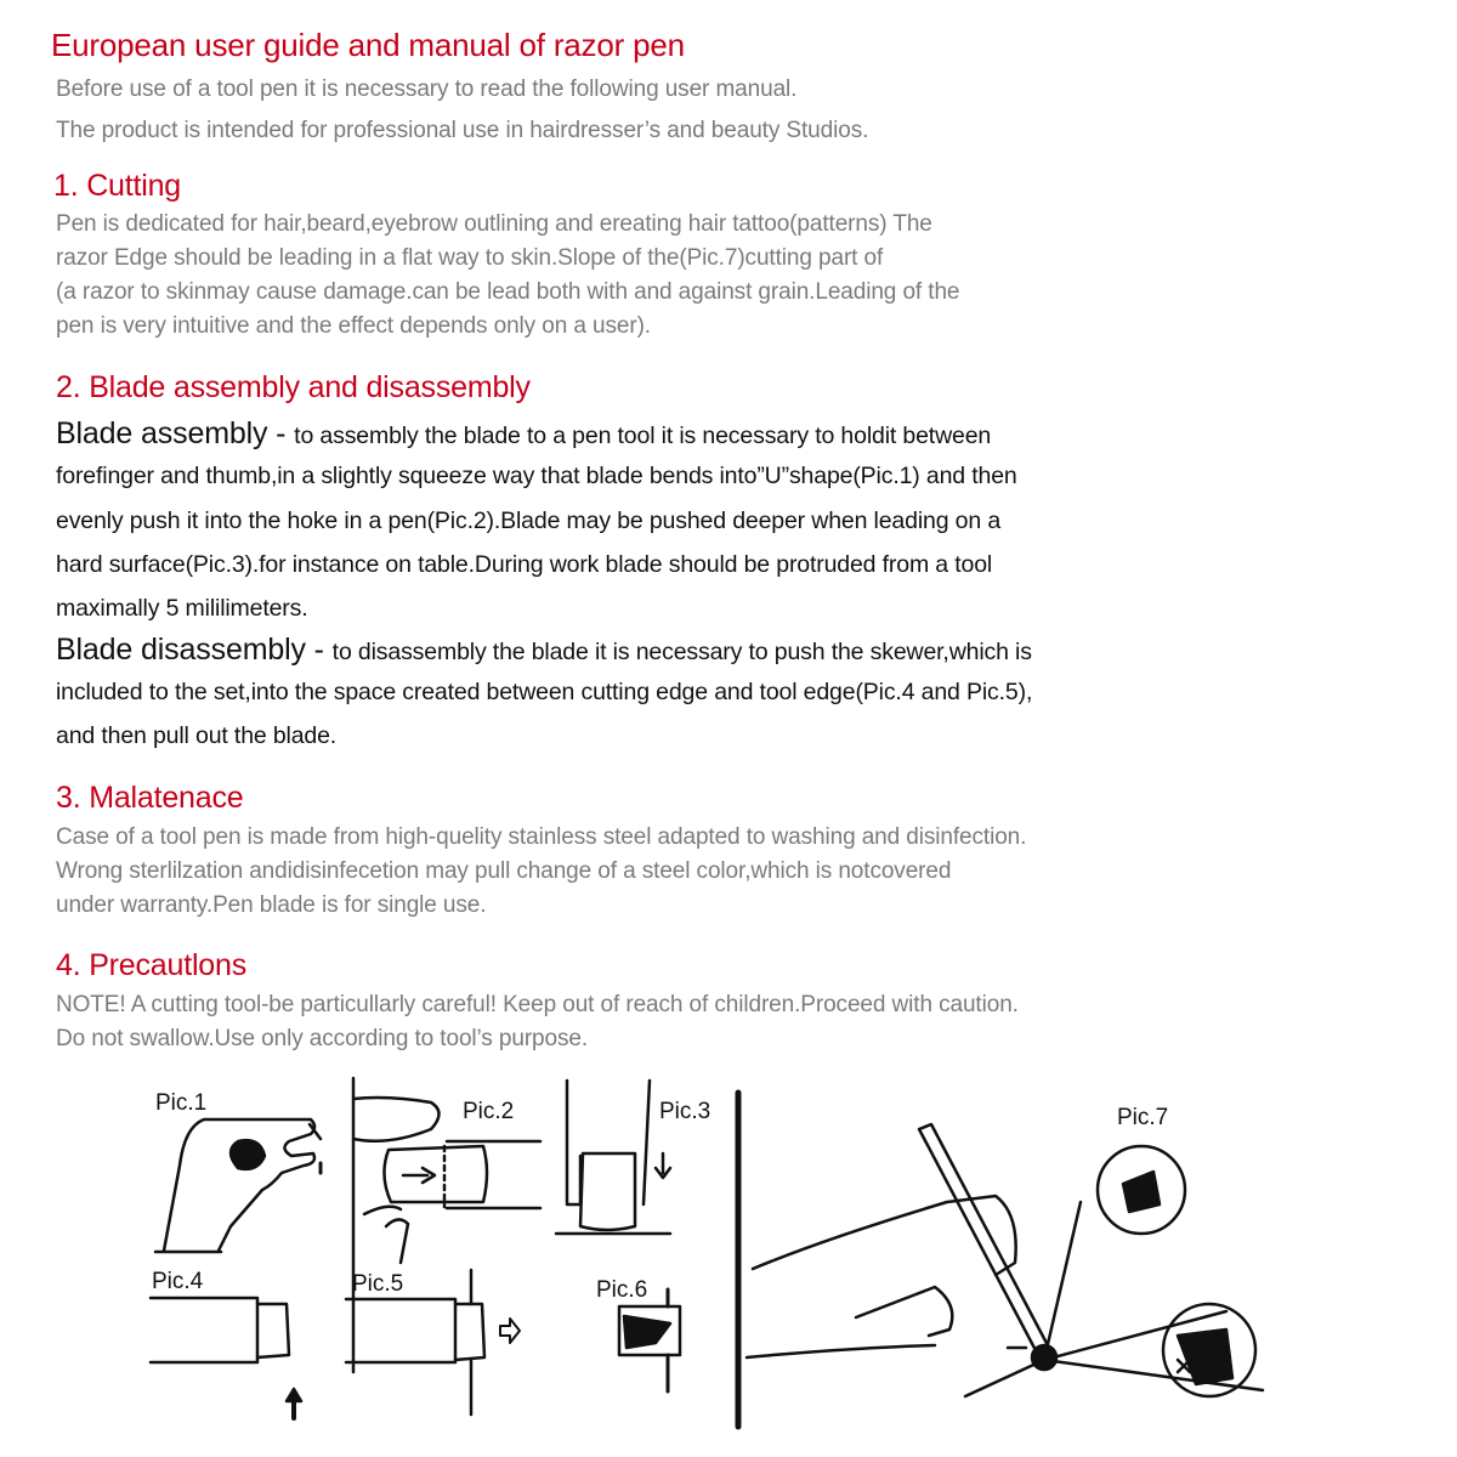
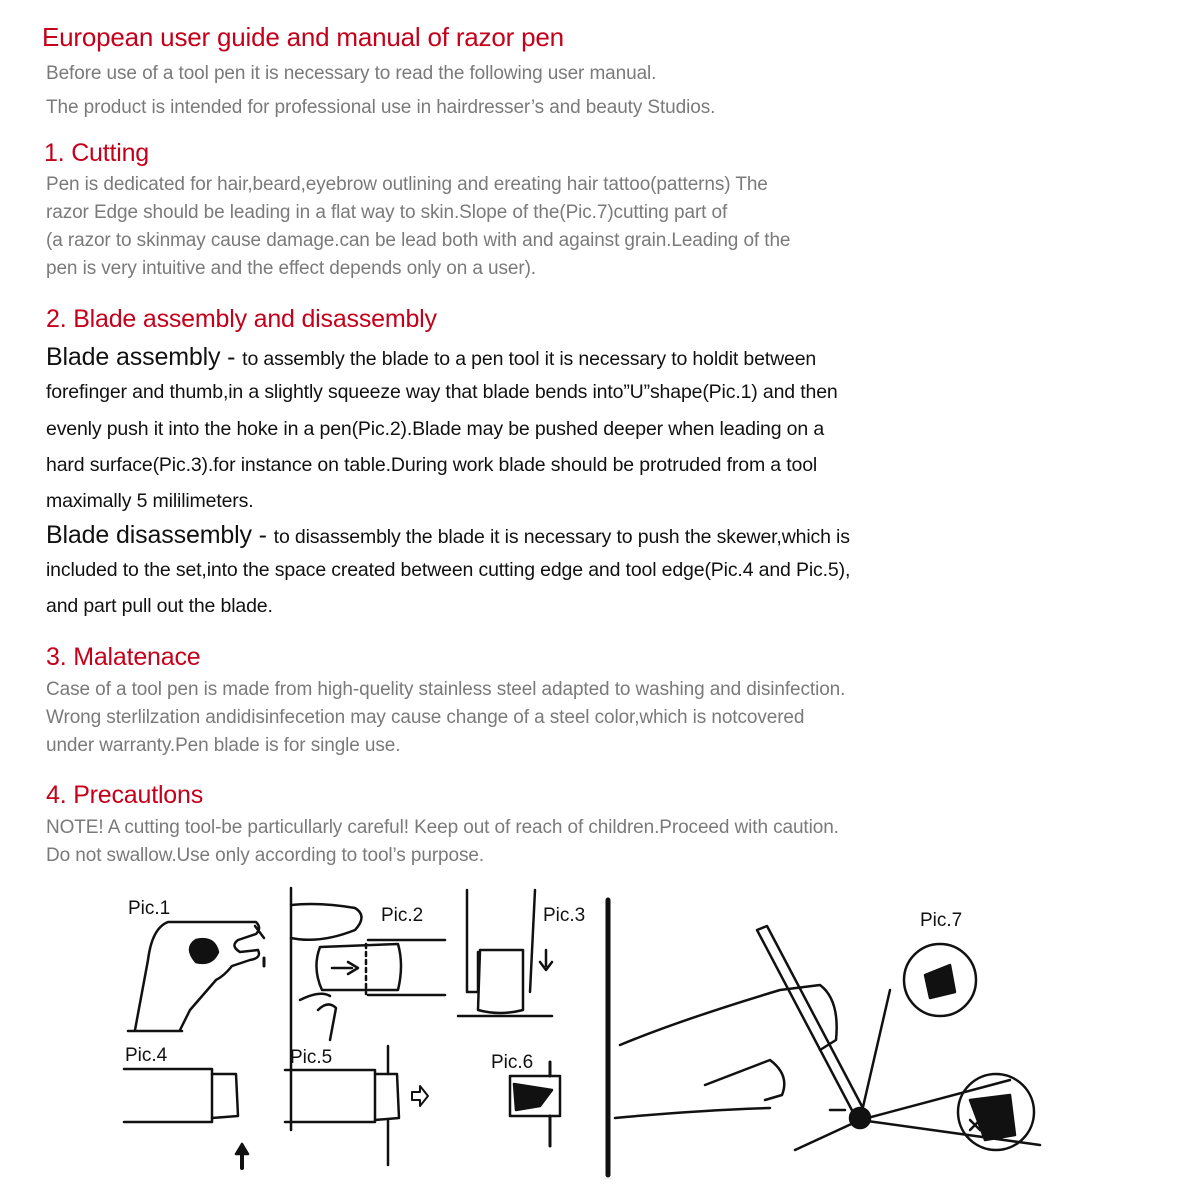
  European user guide and manual of razor pen
  Before use of a tool pen it is necessary to read the following user manual.
  The product is intended for professional use in hairdresser’s and beauty Studios.
  1. Cutting
  Pen is dedicated for hair,beard,eyebrow outlining and ereating hair tattoo(patterns) The
  razor Edge should be leading in a flat way to skin.Slope of the(Pic.7)cutting part of
  (a razor to skinmay cause damage.can be lead both with and against grain.Leading of the
  pen is very intuitive and the effect depends only on a user).
  2. Blade assembly and disassembly
  Blade assembly - to assembly the blade to a pen tool it is necessary to holdit between
  forefinger and thumb,in a slightly squeeze way that blade bends into”U”shape(Pic.1) and then
  evenly push it into the hoke in a pen(Pic.2).Blade may be pushed deeper when leading on a
  hard surface(Pic.3).for instance on table.During work blade should be protruded from a tool
  maximally 5 mililimeters.
  Blade disassembly - to disassembly the blade it is necessary to push the skewer,which is
  included to the set,into the space created between cutting edge and tool edge(Pic.4 and Pic.5),
- and then pull out the blade.
+ and part pull out the blade.
  3. Malatenace
  Case of a tool pen is made from high-quelity stainless steel adapted to washing and disinfection.
- Wrong sterlilzation andidisinfecetion may pull change of a steel color,which is notcovered
+ Wrong sterlilzation andidisinfecetion may cause change of a steel color,which is notcovered
  under warranty.Pen blade is for single use.
  4. Precautlons
  NOTE! A cutting tool-be particullarly careful! Keep out of reach of children.Proceed with caution.
  Do not swallow.Use only according to tool’s purpose.
  Pic.1
  Pic.2
  Pic.3
  Pic.4
  Pic.5
  Pic.6
  Pic.7
